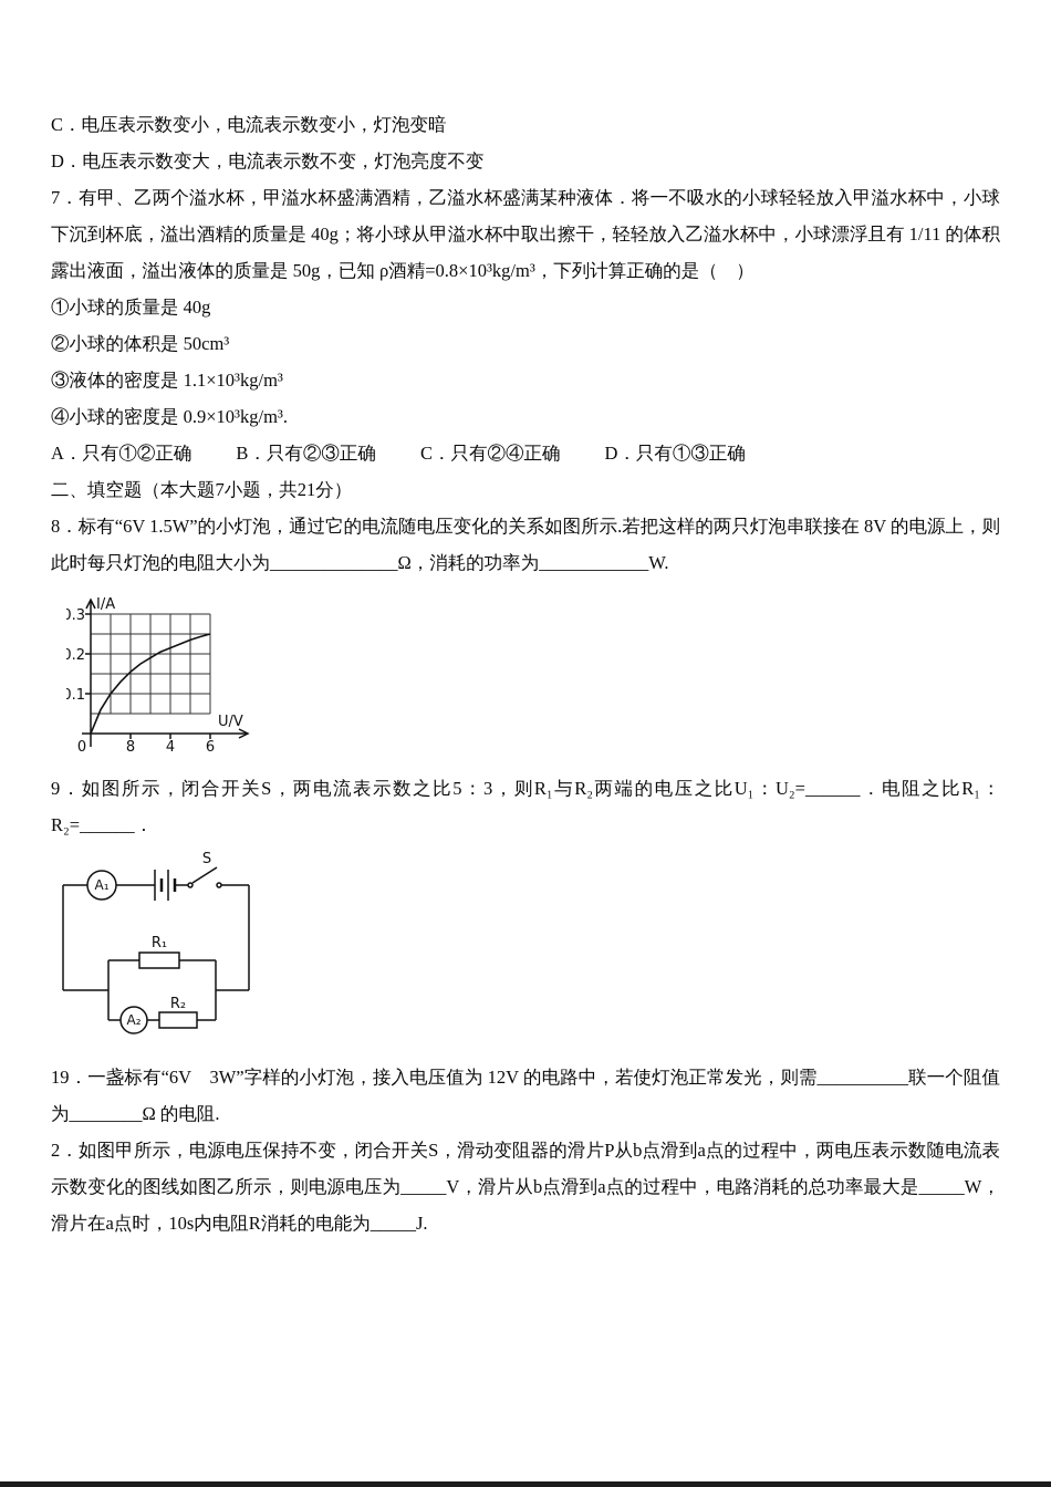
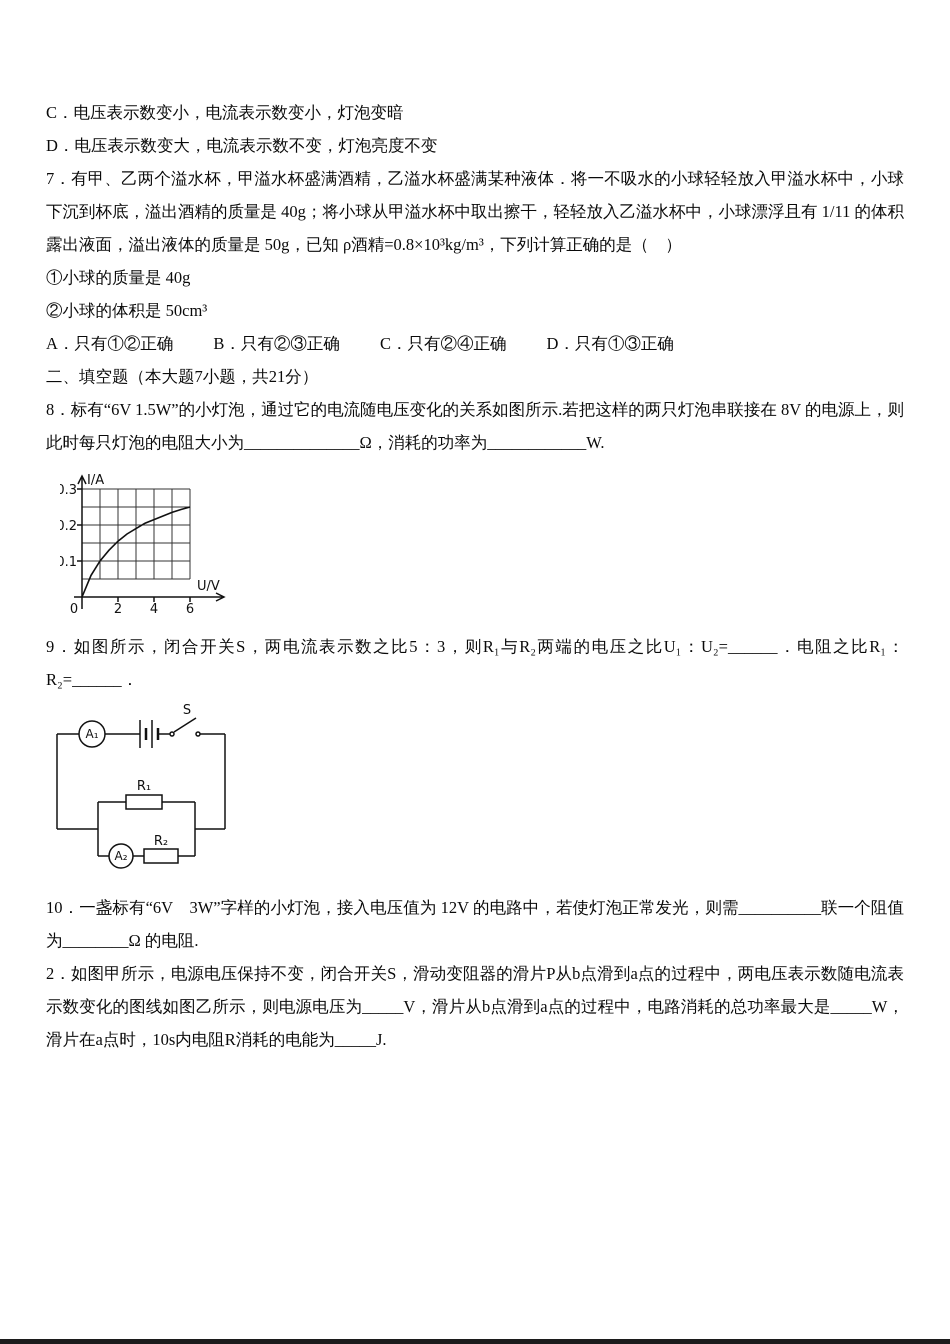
  C．电压表示数变小，电流表示数变小，灯泡变暗
  D．电压表示数变大，电流表示数不变，灯泡亮度不变
  7．有甲、乙两个溢水杯，甲溢水杯盛满酒精，乙溢水杯盛满某种液体．将一不吸水的小球轻轻放入甲溢水杯中，小球下沉到杯底，溢出酒精的质量是 40g；将小球从甲溢水杯中取出擦干，轻轻放入乙溢水杯中，小球漂浮且有 1/11 的体积露出液面，溢出液体的质量是 50g，已知 ρ酒精=0.8×10³kg/m³，下列计算正确的是（ ）
  ①小球的质量是 40g
  ②小球的体积是 50cm³
- ③液体的密度是 1.1×10³kg/m³
- ④小球的密度是 0.9×10³kg/m³.
  A．只有①②正确
  B．只有②③正确
  C．只有②④正确
  D．只有①③正确
  二、填空题（本大题7小题，共21分）
  8．标有“6V 1.5W”的小灯泡，通过它的电流随电压变化的关系如图所示.若把这样的两只灯泡串联接在 8V 的电源上，则此时每只灯泡的电阻大小为______________Ω，消耗的功率为____________W.
  I/A
  U/V
  0.3
  0.2
  0.1
  0
- 8
+ 2
  4
  6
  9．如图所示，闭合开关S，两电流表示数之比5：3，则R₁与R₂两端的电压之比U₁：U₂=______．电阻之比R₁：R₂=______．
  A₁
  S
  R₁
  R₂
  A₂
- 19．一盏标有“6V 3W”字样的小灯泡，接入电压值为 12V 的电路中，若使灯泡正常发光，则需__________联一个阻值为________Ω 的电阻.
+ 10．一盏标有“6V 3W”字样的小灯泡，接入电压值为 12V 的电路中，若使灯泡正常发光，则需__________联一个阻值为________Ω 的电阻.
  2．如图甲所示，电源电压保持不变，闭合开关S，滑动变阻器的滑片P从b点滑到a点的过程中，两电压表示数随电流表示数变化的图线如图乙所示，则电源电压为_____V，滑片从b点滑到a点的过程中，电路消耗的总功率最大是_____W，滑片在a点时，10s内电阻R消耗的电能为_____J.
